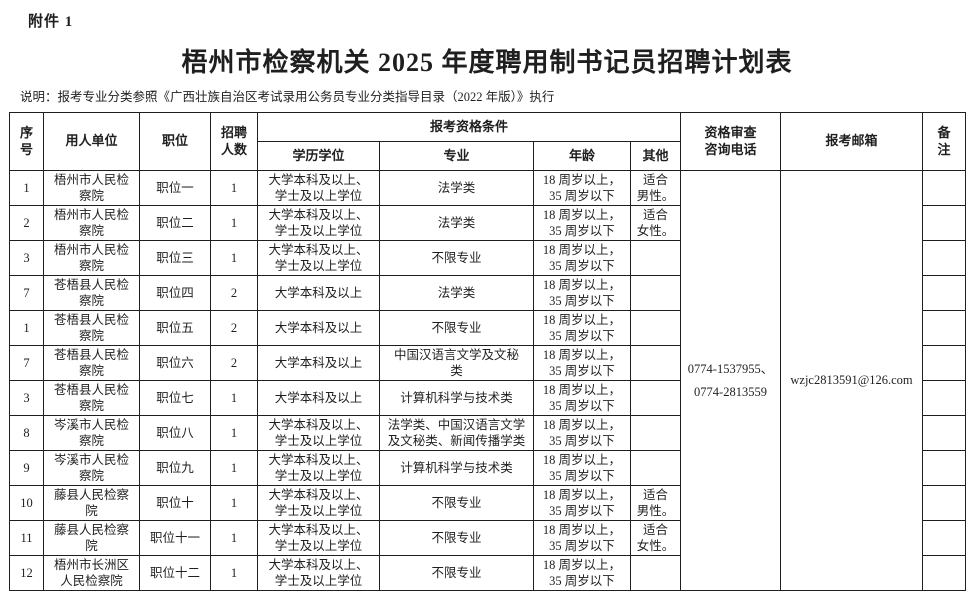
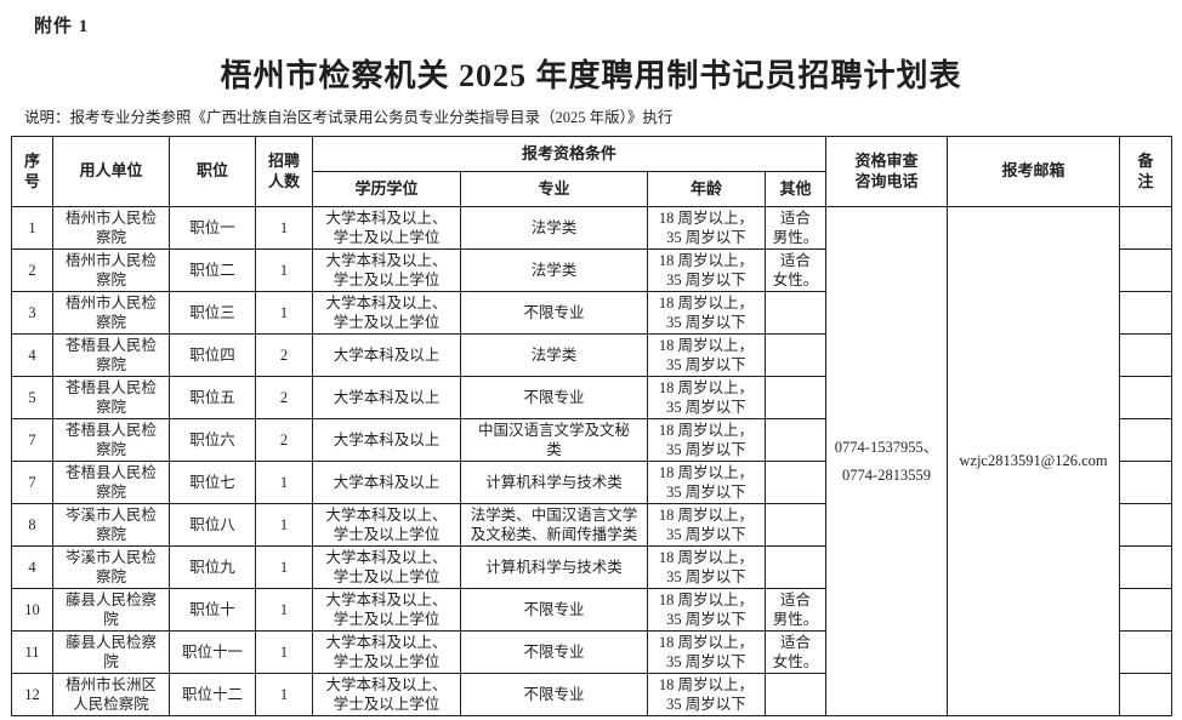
  附件 1
  梧州市检察机关 2025 年度聘用制书记员招聘计划表
- 说明：报考专业分类参照《广西壮族自治区考试录用公务员专业分类指导目录（2022 年版）》执行
+ 说明：报考专业分类参照《广西壮族自治区考试录用公务员专业分类指导目录（2025 年版）》执行
  序 号	用人单位	职位	招聘 人数	报考资格条件	资格审查 咨询电话	报考邮箱	备 注
  学历学位	专业	年龄	其他
  1	梧州市人民检 察院	职位一	1	大学本科及以上、 学士及以上学位	法学类	18 周岁以上， 35 周岁以下	适合 男性。	0774-1537955、 0774-2813559	wzjc2813591@126.com
  2	梧州市人民检 察院	职位二	1	大学本科及以上、 学士及以上学位	法学类	18 周岁以上， 35 周岁以下	适合 女性。
  3	梧州市人民检 察院	职位三	1	大学本科及以上、 学士及以上学位	不限专业	18 周岁以上， 35 周岁以下
- 7	苍梧县人民检 察院	职位四	2	大学本科及以上	法学类	18 周岁以上， 35 周岁以下
+ 4	苍梧县人民检 察院	职位四	2	大学本科及以上	法学类	18 周岁以上， 35 周岁以下
- 1	苍梧县人民检 察院	职位五	2	大学本科及以上	不限专业	18 周岁以上， 35 周岁以下
+ 5	苍梧县人民检 察院	职位五	2	大学本科及以上	不限专业	18 周岁以上， 35 周岁以下
  7	苍梧县人民检 察院	职位六	2	大学本科及以上	中国汉语言文学及文秘 类	18 周岁以上， 35 周岁以下
- 3	苍梧县人民检 察院	职位七	1	大学本科及以上	计算机科学与技术类	18 周岁以上， 35 周岁以下
+ 7	苍梧县人民检 察院	职位七	1	大学本科及以上	计算机科学与技术类	18 周岁以上， 35 周岁以下
  8	岑溪市人民检 察院	职位八	1	大学本科及以上、 学士及以上学位	法学类、中国汉语言文学 及文秘类、新闻传播学类	18 周岁以上， 35 周岁以下
- 9	岑溪市人民检 察院	职位九	1	大学本科及以上、 学士及以上学位	计算机科学与技术类	18 周岁以上， 35 周岁以下
+ 4	岑溪市人民检 察院	职位九	1	大学本科及以上、 学士及以上学位	计算机科学与技术类	18 周岁以上， 35 周岁以下
  10	藤县人民检察 院	职位十	1	大学本科及以上、 学士及以上学位	不限专业	18 周岁以上， 35 周岁以下	适合 男性。
  11	藤县人民检察 院	职位十一	1	大学本科及以上、 学士及以上学位	不限专业	18 周岁以上， 35 周岁以下	适合 女性。
  12	梧州市长洲区 人民检察院	职位十二	1	大学本科及以上、 学士及以上学位	不限专业	18 周岁以上， 35 周岁以下
